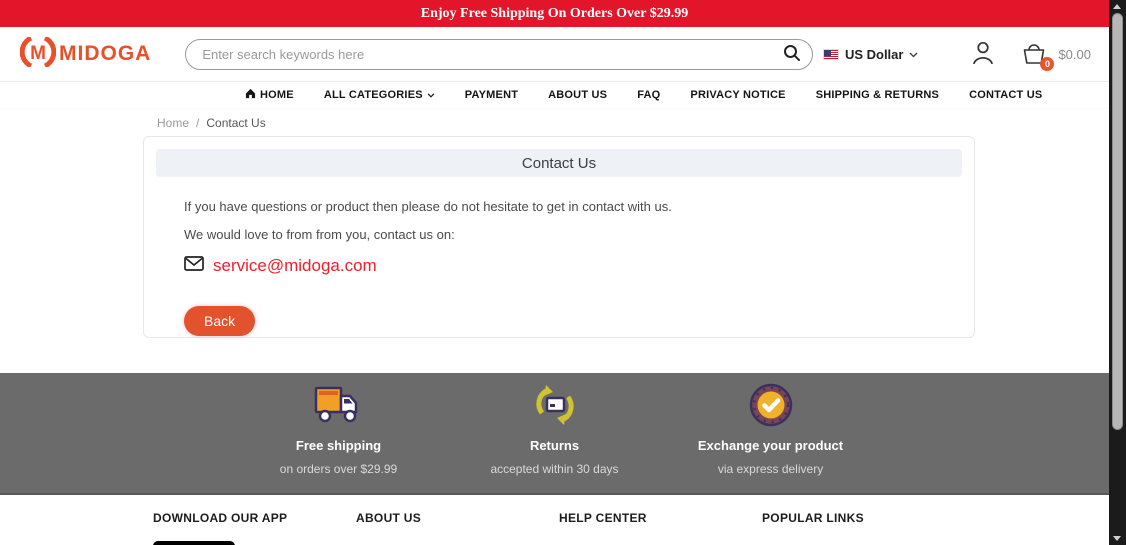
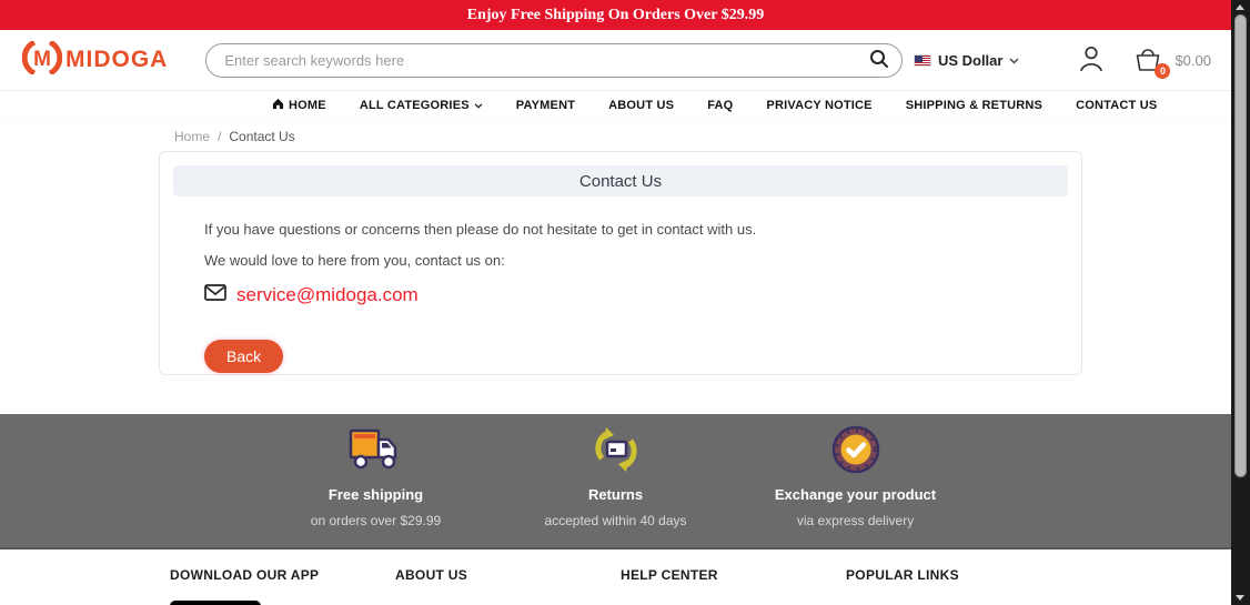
  Enjoy Free Shipping On Orders Over $29.99
  M
  MIDOGA
  Enter search keywords here
  US Dollar
  0
  $0.00
  HOME
  ALL CATEGORIES
  PAYMENT
  ABOUT US
  FAQ
  PRIVACY NOTICE
  SHIPPING & RETURNS
  CONTACT US
  Home
  /
  Contact Us
  Contact Us
- If you have questions or product then please do not hesitate to get in contact with us.
+ If you have questions or concerns then please do not hesitate to get in contact with us.
- We would love to from from you, contact us on:
+ We would love to here from you, contact us on:
  service@midoga.com
  Back
  Free shipping
  on orders over $29.99
  Returns
- accepted within 30 days
+ accepted within 40 days
  Exchange your product
  via express delivery
  DOWNLOAD OUR APP
  ABOUT US
  HELP CENTER
  POPULAR LINKS
